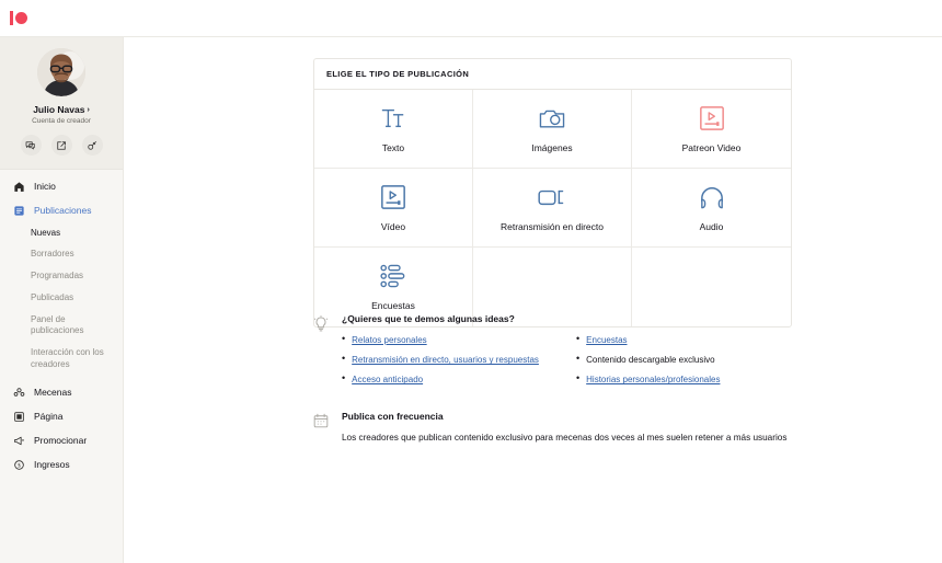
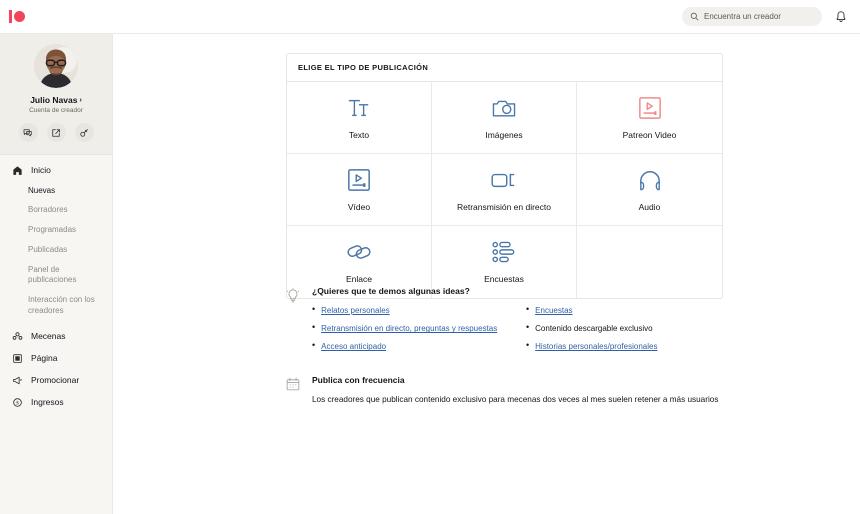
+ Encuentra un creador
  Julio Navas
  Inicio
- Publicaciones
  Nuevas
  Borradores
  Programadas
  Publicadas
  Panel de publicaciones
  Interacción con los creadores
  Mecenas
  Página
  Promocionar
  Ingresos
  ELIGE EL TIPO DE PUBLICACIÓN
  Texto
  Imágenes
  Patreon Video
  Vídeo
  Retransmisión en directo
  Audio
+ Enlace
  Encuestas
  ¿Quieres que te demos algunas ideas?
  •
  Relatos personales
  •
- Retransmisión en directo, usuarios y respuestas
+ Retransmisión en directo, preguntas y respuestas
  •
  Acceso anticipado
  •
  Encuestas
  •
  Contenido descargable exclusivo
  •
  Historias personales/profesionales
  Publica con frecuencia
  Los creadores que publican contenido exclusivo para mecenas dos veces al mes suelen retener a más usuarios
